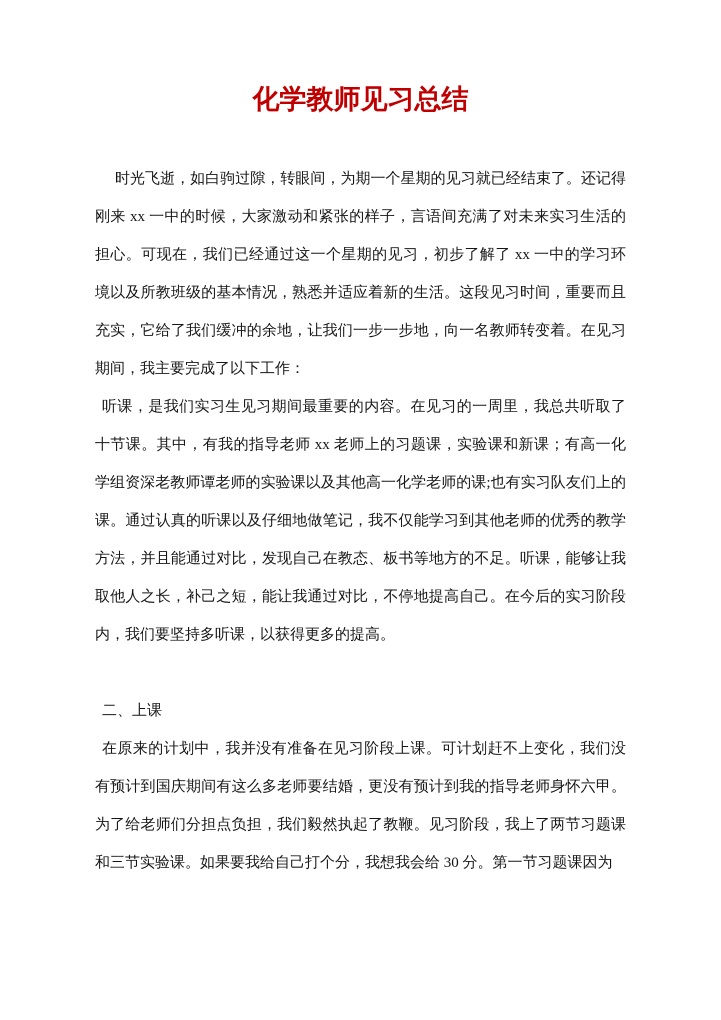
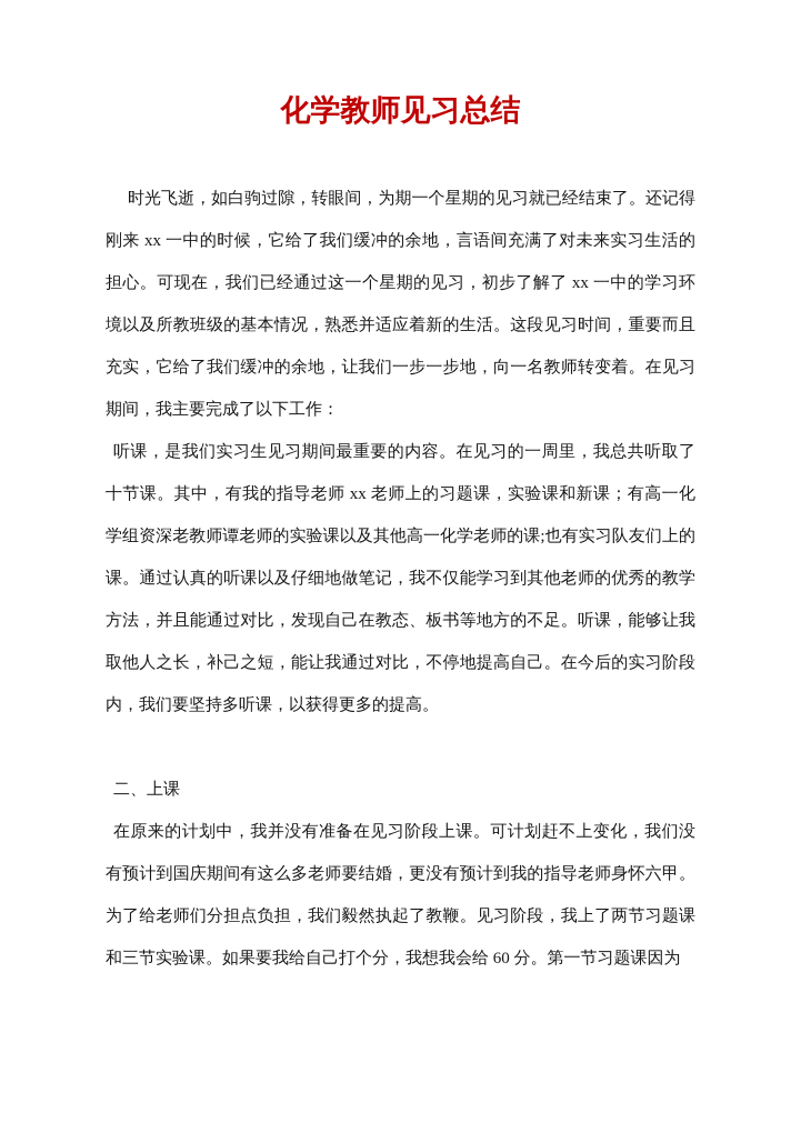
  化学教师见习总结
- 时光飞逝，如白驹过隙，转眼间，为期一个星期的见习就已经结束了。还记得刚来 xx 一中的时候，大家激动和紧张的样子，言语间充满了对未来实习生活的担心。可现在，我们已经通过这一个星期的见习，初步了解了 xx 一中的学习环境以及所教班级的基本情况，熟悉并适应着新的生活。这段见习时间，重要而且充实，它给了我们缓冲的余地，让我们一步一步地，向一名教师转变着。在见习期间，我主要完成了以下工作：
+ 时光飞逝，如白驹过隙，转眼间，为期一个星期的见习就已经结束了。还记得刚来 xx 一中的时候，它给了我们缓冲的余地，言语间充满了对未来实习生活的担心。可现在，我们已经通过这一个星期的见习，初步了解了 xx 一中的学习环境以及所教班级的基本情况，熟悉并适应着新的生活。这段见习时间，重要而且充实，它给了我们缓冲的余地，让我们一步一步地，向一名教师转变着。在见习期间，我主要完成了以下工作：
  听课，是我们实习生见习期间最重要的内容。在见习的一周里，我总共听取了十节课。其中，有我的指导老师 xx 老师上的习题课，实验课和新课；有高一化学组资深老教师谭老师的实验课以及其他高一化学老师的课;也有实习队友们上的课。通过认真的听课以及仔细地做笔记，我不仅能学习到其他老师的优秀的教学方法，并且能通过对比，发现自己在教态、板书等地方的不足。听课，能够让我取他人之长，补己之短，能让我通过对比，不停地提高自己。在今后的实习阶段内，我们要坚持多听课，以获得更多的提高。
  二、上课
- 在原来的计划中，我并没有准备在见习阶段上课。可计划赶不上变化，我们没有预计到国庆期间有这么多老师要结婚，更没有预计到我的指导老师身怀六甲。为了给老师们分担点负担，我们毅然执起了教鞭。见习阶段，我上了两节习题课和三节实验课。如果要我给自己打个分，我想我会给 30 分。第一节习题课因为
+ 在原来的计划中，我并没有准备在见习阶段上课。可计划赶不上变化，我们没有预计到国庆期间有这么多老师要结婚，更没有预计到我的指导老师身怀六甲。为了给老师们分担点负担，我们毅然执起了教鞭。见习阶段，我上了两节习题课和三节实验课。如果要我给自己打个分，我想我会给 60 分。第一节习题课因为
